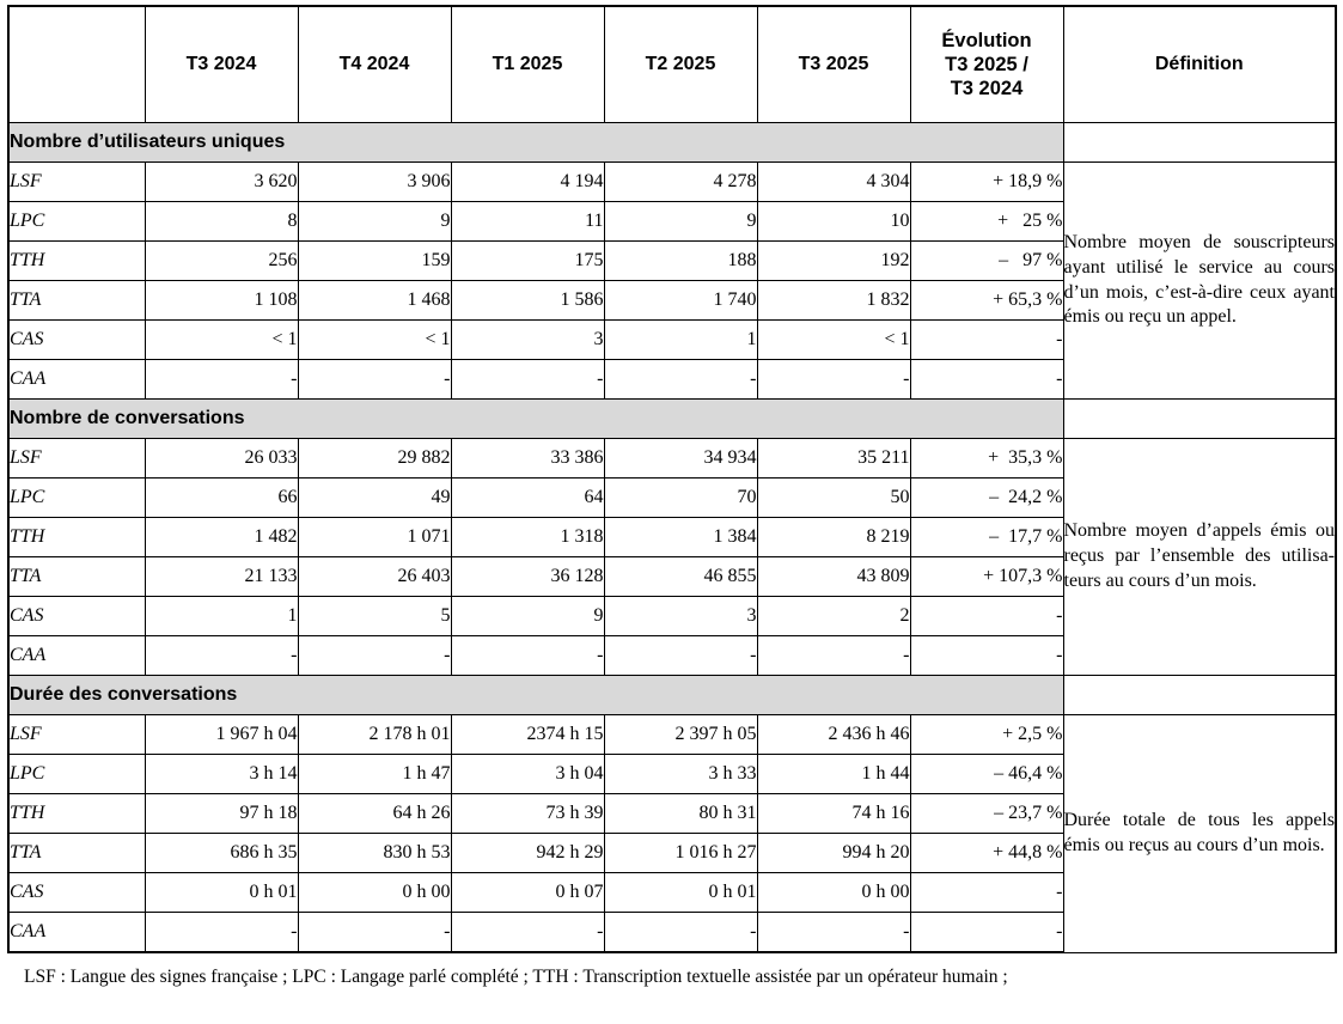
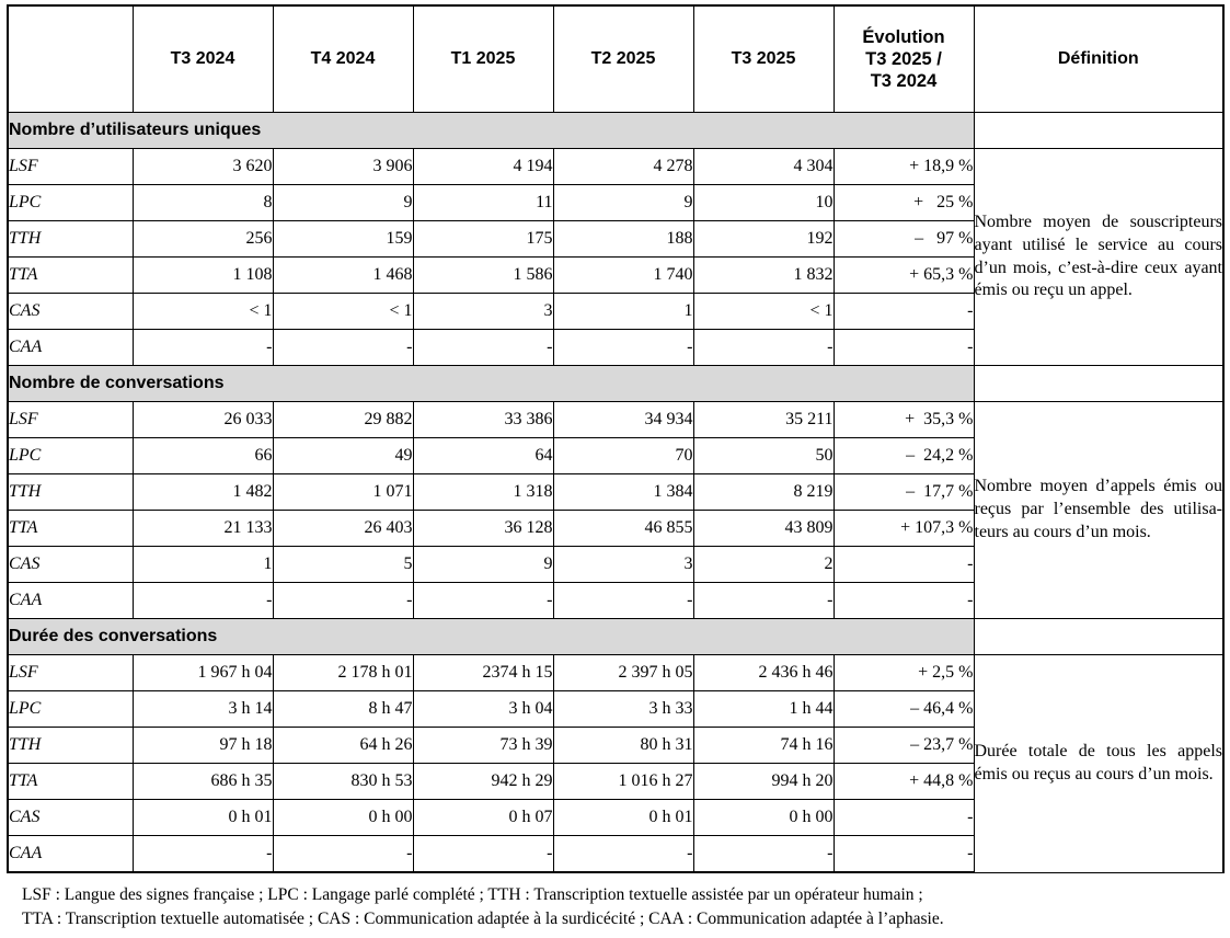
  	T3 2024	T4 2024	T1 2025	T2 2025	T3 2025	Évolution T3 2025 / T3 2024	Définition
  Nombre d’utilisateurs uniques
  LSF	3 620	3 906	4 194	4 278	4 304	+ 18,9 %	Nombre moyen de souscripteurs ayant uti­lisé le service au cours d’un mois, c’est-à-dire ceux ayant émis ou reçu un appel.
  LPC	8	9	11	9	10	+ 25 %
  TTH	256	159	175	188	192	– 97 %
  TTA	1 108	1 468	1 586	1 740	1 832	+ 65,3 %
  CAS	< 1	< 1	3	1	< 1	-
  CAA	-	-	-	-	-	-
  Nombre de conversations
  LSF	26 033	29 882	33 386	34 934	35 211	+ 35,3 %	Nombre moyen d’appels émis ou reçus par l’ensemble des utilisa­teurs au cours d’un mois.
  LPC	66	49	64	70	50	– 24,2 %
  TTH	1 482	1 071	1 318	1 384	8 219	– 17,7 %
  TTA	21 133	26 403	36 128	46 855	43 809	+ 107,3 %
  CAS	1	5	9	3	2	-
  CAA	-	-	-	-	-	-
  Durée des conversations
  LSF	1 967 h 04	2 178 h 01	2374 h 15	2 397 h 05	2 436 h 46	+ 2,5 %	Durée totale de tous les appels émis ou reçus au cours d’un mois.
- LPC	3 h 14	1 h 47	3 h 04	3 h 33	1 h 44	– 46,4 %
+ LPC	3 h 14	8 h 47	3 h 04	3 h 33	1 h 44	– 46,4 %
  TTH	97 h 18	64 h 26	73 h 39	80 h 31	74 h 16	– 23,7 %
  TTA	686 h 35	830 h 53	942 h 29	1 016 h 27	994 h 20	+ 44,8 %
  CAS	0 h 01	0 h 00	0 h 07	0 h 01	0 h 00	-
  CAA	-	-	-	-	-	-
  LSF : Langue des signes française ; LPC : Langage parlé complété ; TTH : Transcription textuelle assistée par un opérateur humain ;
+ TTA : Transcription textuelle automatisée ; CAS : Communication adaptée à la surdicécité ; CAA : Communication adaptée à l’aphasie.
